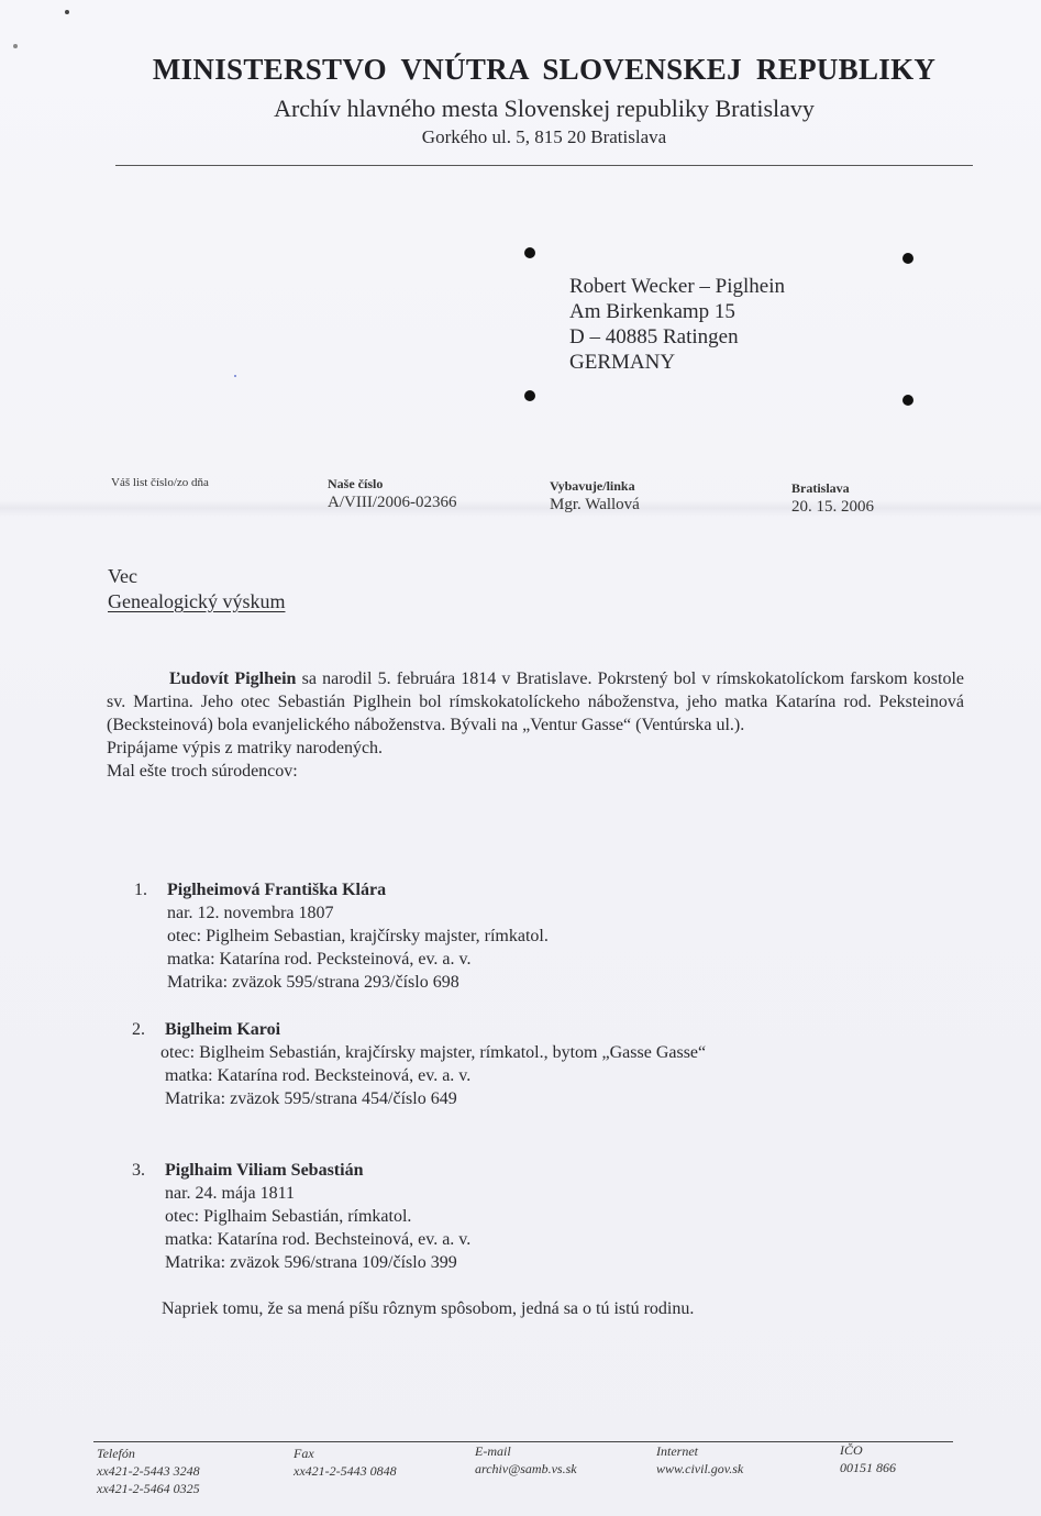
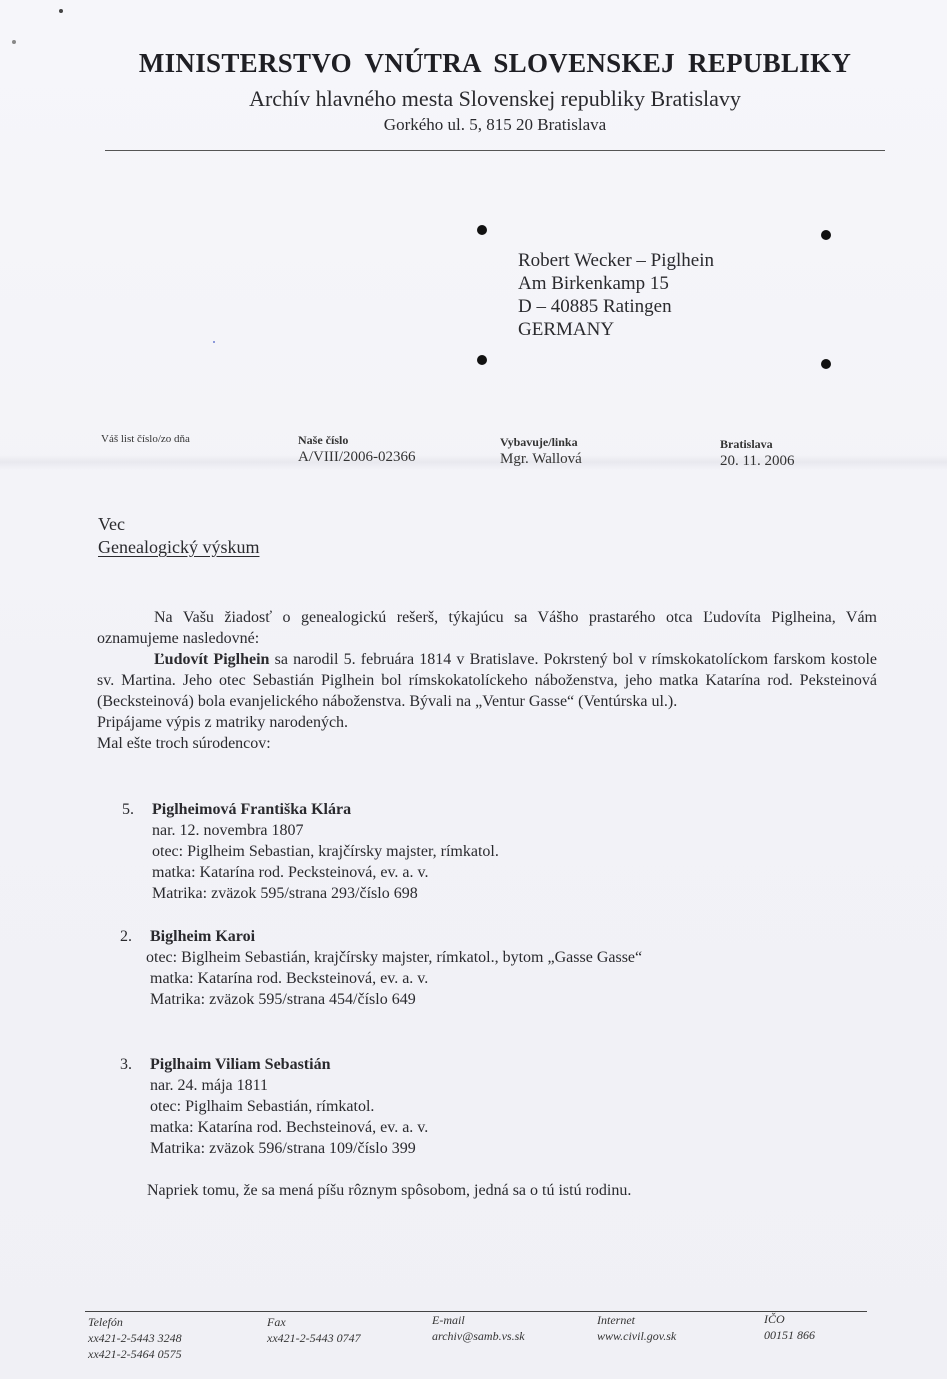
  MINISTERSTVO VNÚTRA SLOVENSKEJ REPUBLIKY
  Archív hlavného mesta Slovenskej republiky Bratislavy
  Gorkého ul. 5, 815 20 Bratislava
  Robert Wecker – Piglhein
  Am Birkenkamp 15
  D – 40885 Ratingen
  GERMANY
  Váš list číslo/zo dňa
  Naše číslo
  A/VIII/2006-02366
  Vybavuje/linka
  Mgr. Wallová
  Bratislava
- 20. 15. 2006
+ 20. 11. 2006
  Vec
  Genealogický výskum
+ Na Vašu žiadosť o genealogickú rešerš, týkajúcu sa Vášho prastarého otca Ľudovíta Piglheina, Vám oznamujeme nasledovné:
  Ľudovít Piglhein sa narodil 5. februára 1814 v Bratislave. Pokrstený bol v rímskokatolíckom farskom kostole sv. Martina. Jeho otec Sebastián Piglhein bol rímskokatolíckeho náboženstva, jeho matka Katarína rod. Peksteinová (Becksteinová) bola evanjelického náboženstva. Bývali na „Ventur Gasse“ (Ventúrska ul.).
  Pripájame výpis z matriky narodených.
  Mal ešte troch súrodencov:
- 1.
+ 5.
  Piglheimová Františka Klára
  nar. 12. novembra 1807
  otec: Piglheim Sebastian, krajčírsky majster, rímkatol.
  matka: Katarína rod. Pecksteinová, ev. a. v.
  Matrika: zväzok 595/strana 293/číslo 698
  2.
  Biglheim Karoi
  otec: Biglheim Sebastián, krajčírsky majster, rímkatol., bytom „Gasse Gasse“
  matka: Katarína rod. Becksteinová, ev. a. v.
  Matrika: zväzok 595/strana 454/číslo 649
  3.
  Piglhaim Viliam Sebastián
  nar. 24. mája 1811
  otec: Piglhaim Sebastián, rímkatol.
  matka: Katarína rod. Bechsteinová, ev. a. v.
  Matrika: zväzok 596/strana 109/číslo 399
  Napriek tomu, že sa mená píšu rôznym spôsobom, jedná sa o tú istú rodinu.
  Telefón
  xx421-2-5443 3248
- xx421-2-5464 0325
+ xx421-2-5464 0575
  Fax
- xx421-2-5443 0848
+ xx421-2-5443 0747
  E-mail
  archiv@samb.vs.sk
  Internet
  www.civil.gov.sk
  IČO
  00151 866
